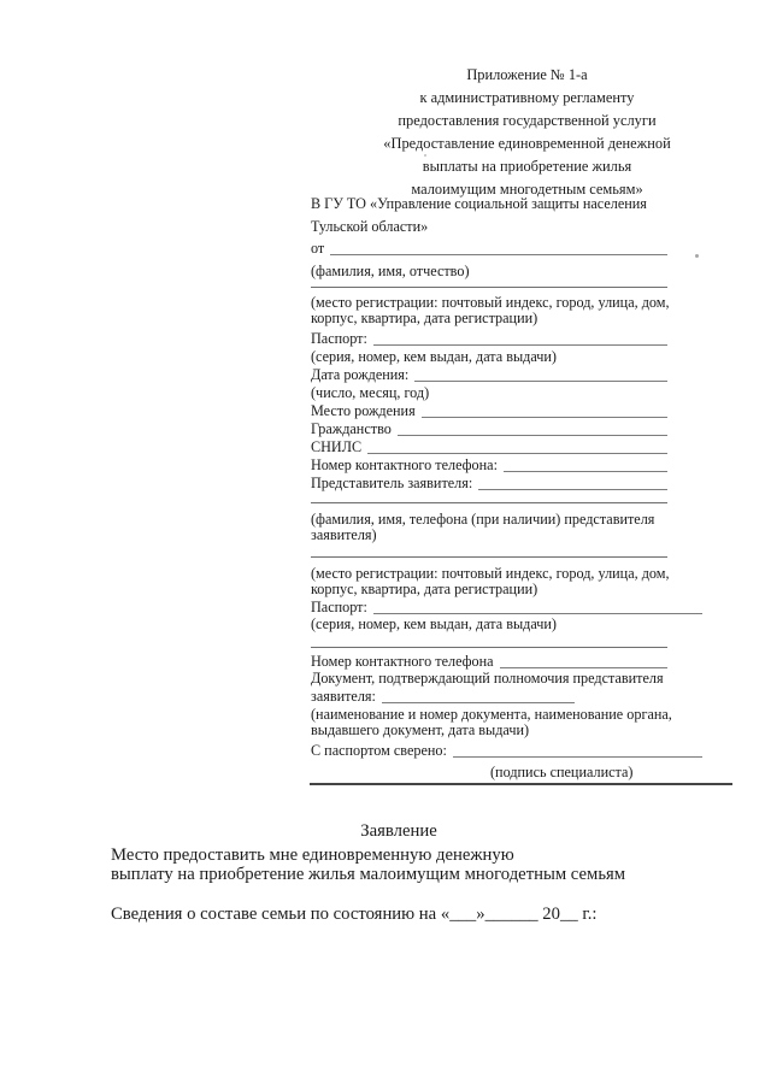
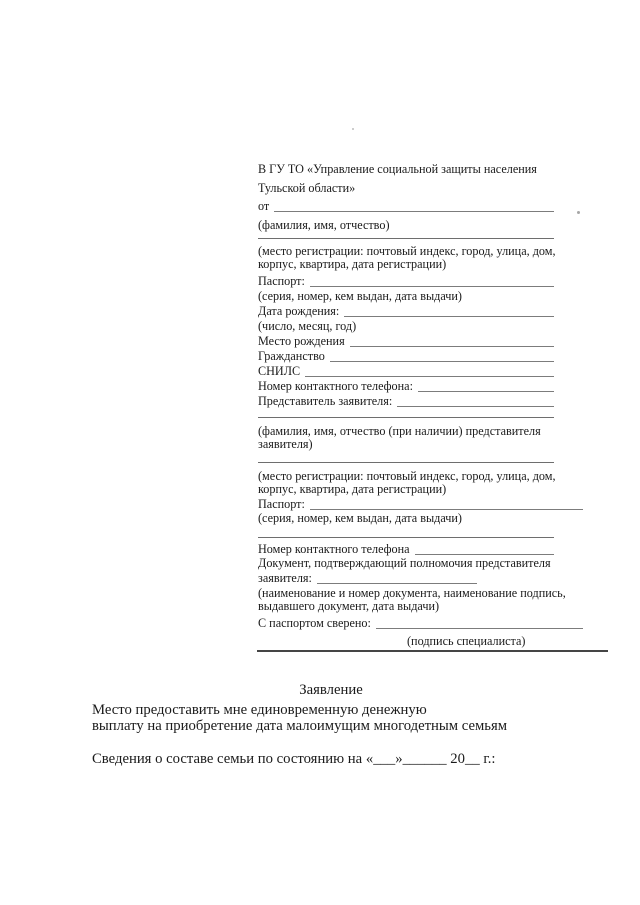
- Приложение № 1-а
- к административному регламенту
- предоставления государственной услуги
- «Предоставление единовременной денежной
- выплаты на приобретение жилья
- малоимущим многодетным семьям»
  В ГУ ТО «Управление социальной защиты населения
  Тульской области»
  от
  (фамилия, имя, отчество)
  (место регистрации: почтовый индекс, город, улица, дом,
  корпус, квартира, дата регистрации)
  Паспорт:
  (серия, номер, кем выдан, дата выдачи)
  Дата рождения:
  (число, месяц, год)
  Место рождения
  Гражданство
  СНИЛС
  Номер контактного телефона:
  Представитель заявителя:
- (фамилия, имя, телефона (при наличии) представителя
+ (фамилия, имя, отчество (при наличии) представителя
  заявителя)
  (место регистрации: почтовый индекс, город, улица, дом,
  корпус, квартира, дата регистрации)
  Паспорт:
  (серия, номер, кем выдан, дата выдачи)
  Номер контактного телефона
  Документ, подтверждающий полномочия представителя
  заявителя:
- (наименование и номер документа, наименование органа,
+ (наименование и номер документа, наименование подпись,
  выдавшего документ, дата выдачи)
  С паспортом сверено:
  (подпись специалиста)
  Заявление
  Место предоставить мне единовременную денежную
- выплату на приобретение жилья малоимущим многодетным семьям
+ выплату на приобретение дата малоимущим многодетным семьям
  Сведения о составе семьи по состоянию на «___»______ 20__ г.:
